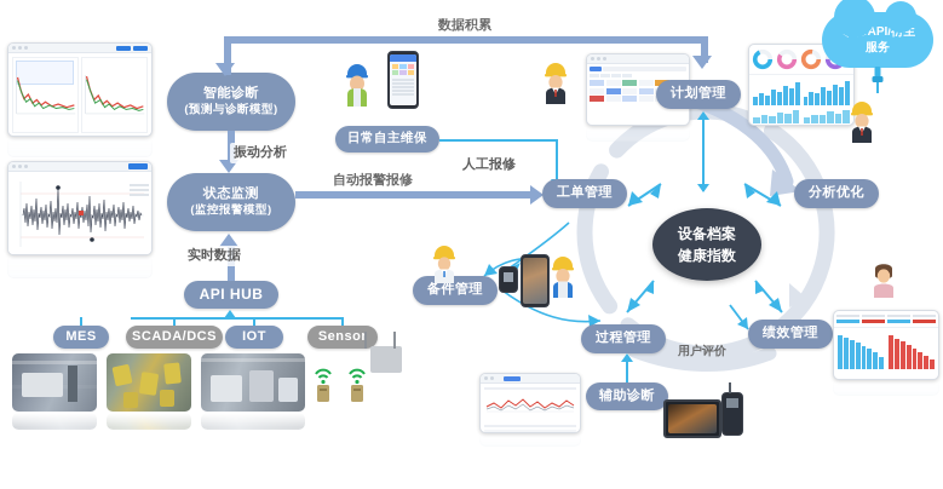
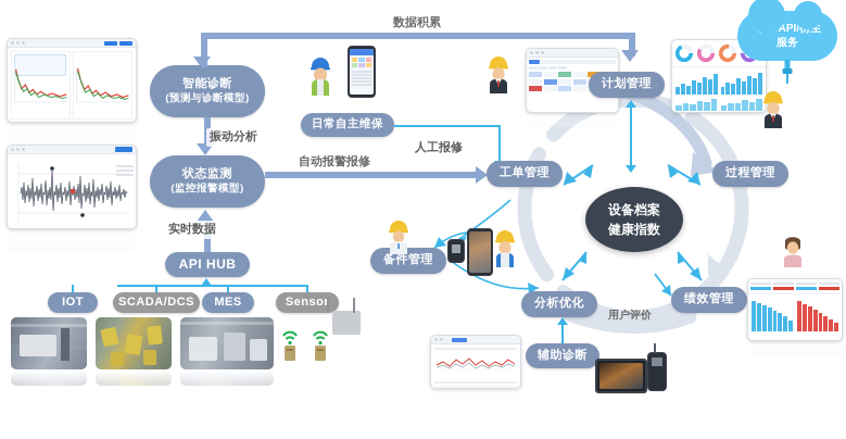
  智能诊断
  (预测与诊断模型)
  状态监测
  (监控报警模型)
  API HUB
  振动分析
  实时数据
  数据积累
- MES
+ IOT
  SCADA/DCS
- IOT
+ MES
  Senso
  日常自主维保
  人工报修
  自动报警报修
  服务
  计划管理
- 分析优化
+ 过程管理
  绩效管理
- 过程管理
+ 分析优化
  备件管理
  工单管理
  设备档案
  健康指数
  用户评价
  辅助诊断
